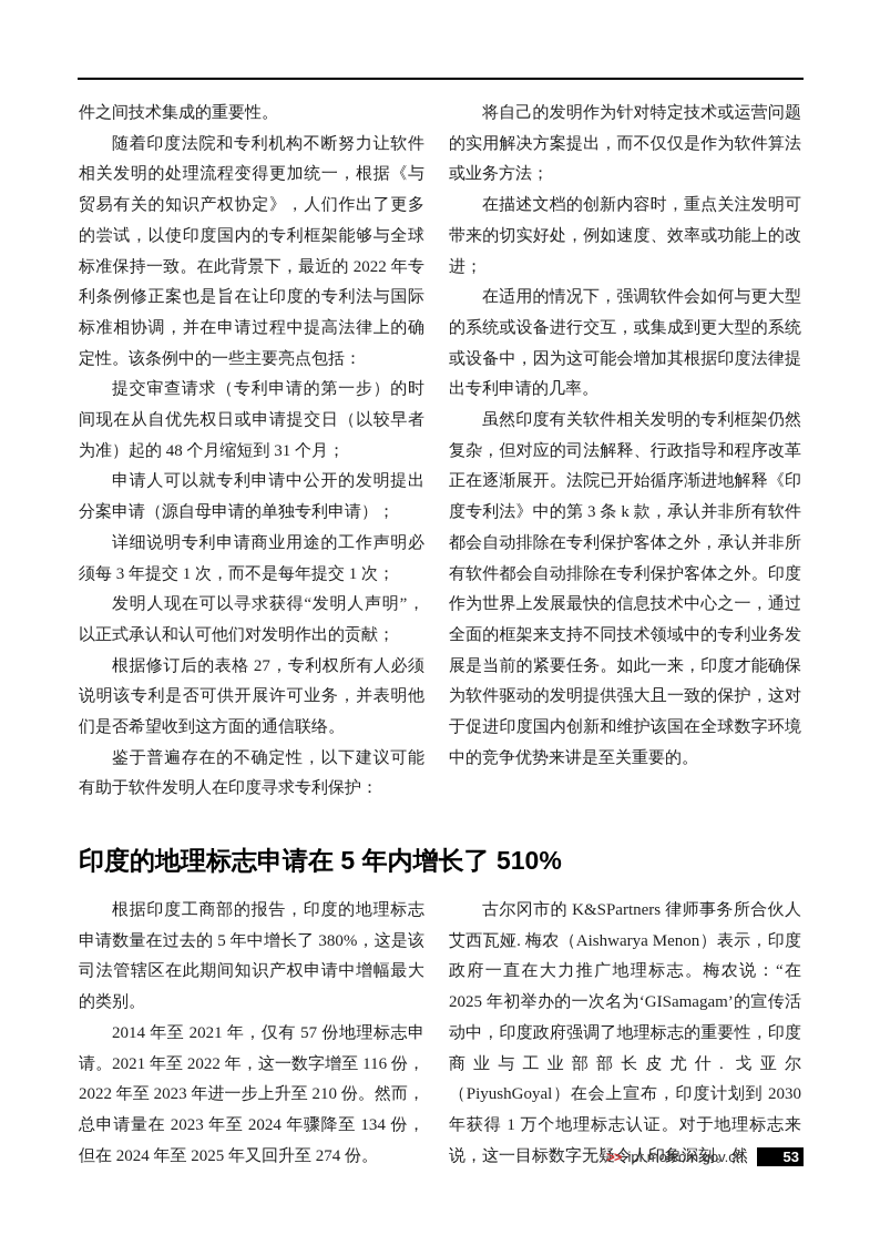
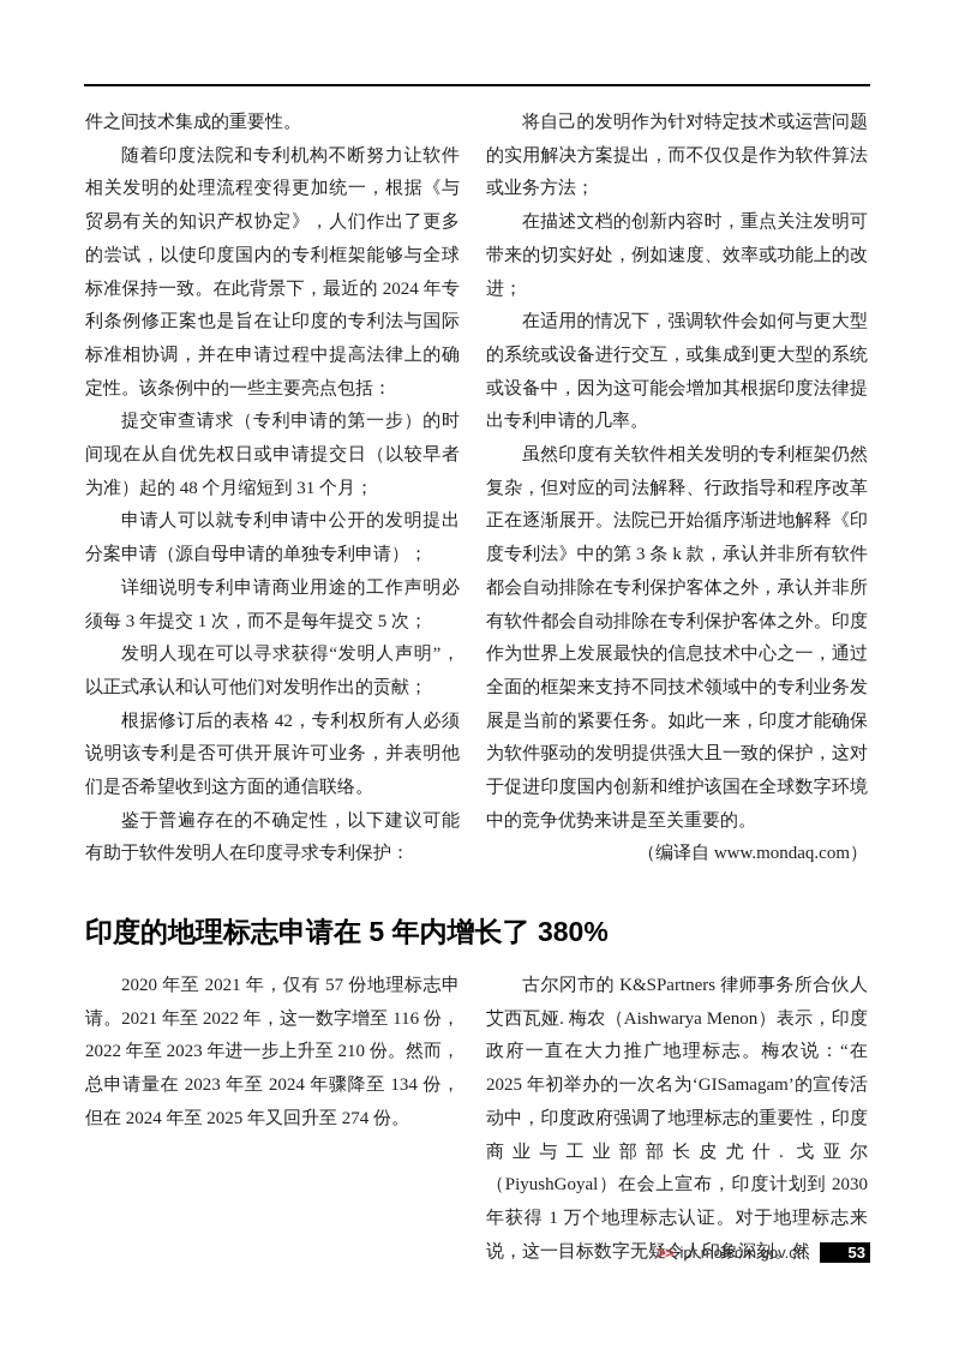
  件之间技术集成的重要性。
- 随着印度法院和专利机构不断努力让软件相关发明的处理流程变得更加统一，根据《与贸易有关的知识产权协定》，人们作出了更多的尝试，以使印度国内的专利框架能够与全球标准保持一致。在此背景下，最近的 2022 年专利条例修正案也是旨在让印度的专利法与国际标准相协调，并在申请过程中提高法律上的确定性。该条例中的一些主要亮点包括：
+ 随着印度法院和专利机构不断努力让软件相关发明的处理流程变得更加统一，根据《与贸易有关的知识产权协定》，人们作出了更多的尝试，以使印度国内的专利框架能够与全球标准保持一致。在此背景下，最近的 2024 年专利条例修正案也是旨在让印度的专利法与国际标准相协调，并在申请过程中提高法律上的确定性。该条例中的一些主要亮点包括：
  提交审查请求（专利申请的第一步）的时间现在从自优先权日或申请提交日（以较早者为准）起的 48 个月缩短到 31 个月；
  申请人可以就专利申请中公开的发明提出分案申请（源自母申请的单独专利申请）；
- 详细说明专利申请商业用途的工作声明必须每 3 年提交 1 次，而不是每年提交 1 次；
+ 详细说明专利申请商业用途的工作声明必须每 3 年提交 1 次，而不是每年提交 5 次；
  发明人现在可以寻求获得“发明人声明”，以正式承认和认可他们对发明作出的贡献；
- 根据修订后的表格 27，专利权所有人必须说明该专利是否可供开展许可业务，并表明他们是否希望收到这方面的通信联络。
+ 根据修订后的表格 42，专利权所有人必须说明该专利是否可供开展许可业务，并表明他们是否希望收到这方面的通信联络。
  鉴于普遍存在的不确定性，以下建议可能有助于软件发明人在印度寻求专利保护：
  将自己的发明作为针对特定技术或运营问题的实用解决方案提出，而不仅仅是作为软件算法或业务方法；
  在描述文档的创新内容时，重点关注发明可带来的切实好处，例如速度、效率或功能上的改进；
  在适用的情况下，强调软件会如何与更大型的系统或设备进行交互，或集成到更大型的系统或设备中，因为这可能会增加其根据印度法律提出专利申请的几率。
  虽然印度有关软件相关发明的专利框架仍然复杂，但对应的司法解释、行政指导和程序改革正在逐渐展开。法院已开始循序渐进地解释《印度专利法》中的第 3 条 k 款，承认并非所有软件都会自动排除在专利保护客体之外，承认并非所有软件都会自动排除在专利保护客体之外。印度作为世界上发展最快的信息技术中心之一，通过全面的框架来支持不同技术领域中的专利业务发展是当前的紧要任务。如此一来，印度才能确保为软件驱动的发明提供强大且一致的保护，这对于促进印度国内创新和维护该国在全球数字环境中的竞争优势来讲是至关重要的。
+ （编译自 www.mondaq.com）
- 印度的地理标志申请在 5 年内增长了 510%
+ 印度的地理标志申请在 5 年内增长了 380%
- 根据印度工商部的报告，印度的地理标志申请数量在过去的 5 年中增长了 380%，这是该司法管辖区在此期间知识产权申请中增幅最大的类别。
- 2014 年至 2021 年，仅有 57 份地理标志申请。2021 年至 2022 年，这一数字增至 116 份，2022 年至 2023 年进一步上升至 210 份。然而，总申请量在 2023 年至 2024 年骤降至 134 份，但在 2024 年至 2025 年又回升至 274 份。
+ 2020 年至 2021 年，仅有 57 份地理标志申请。2021 年至 2022 年，这一数字增至 116 份，2022 年至 2023 年进一步上升至 210 份。然而，总申请量在 2023 年至 2024 年骤降至 134 份，但在 2024 年至 2025 年又回升至 274 份。
  古尔冈市的 K&SPartners 律师事务所合伙人艾西瓦娅. 梅农（Aishwarya Menon）表示，印度政府一直在大力推广地理标志。梅农说：“在 2025 年初举办的一次名为‘GISamagam’的宣传活动中，印度政府强调了地理标志的重要性，印度商业与工业部部长皮尤什. 戈亚尔（PiyushGoyal）在会上宣布，印度计划到 2030 年获得 1 万个地理标志认证。对于地理标志来说，这一目标数字无疑令人印象深刻。然
  >>
  ipr.mofcom.gov.cn
  53
